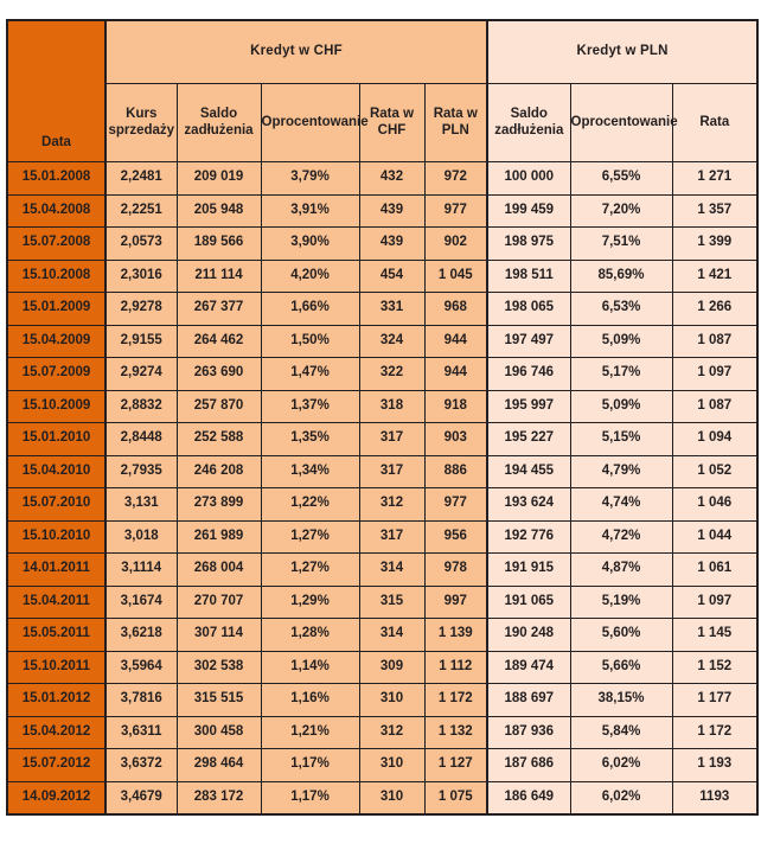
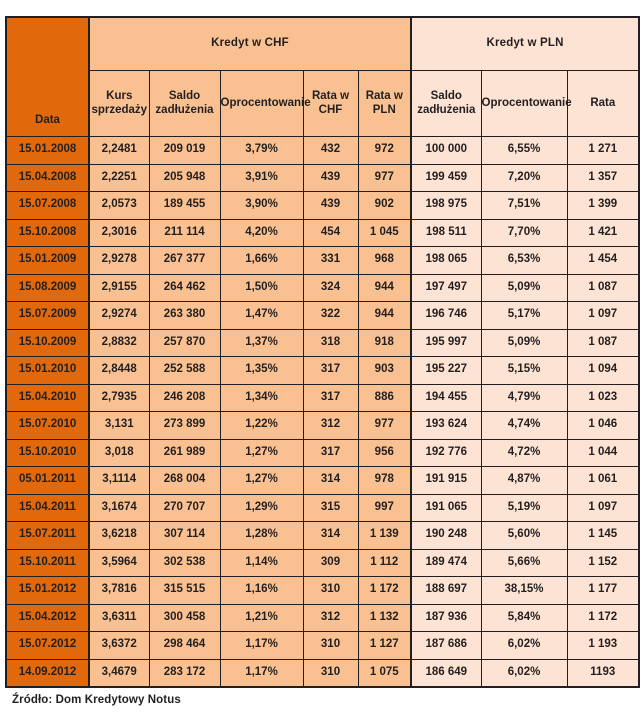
  Data	Kredyt w CHF	Kredyt w PLN
  Kurs sprzedaży	Saldo zadłużenia	Oprocentowanie	Rata w CHF	Rata w PLN	Saldo zadłużenia	Oprocentowanie	Rata
  15.01.2008	2,2481	209 019	3,79%	432	972	100 000	6,55%	1 271
  15.04.2008	2,2251	205 948	3,91%	439	977	199 459	7,20%	1 357
- 15.07.2008	2,0573	189 566	3,90%	439	902	198 975	7,51%	1 399
+ 15.07.2008	2,0573	189 455	3,90%	439	902	198 975	7,51%	1 399
- 15.10.2008	2,3016	211 114	4,20%	454	1 045	198 511	85,69%	1 421
+ 15.10.2008	2,3016	211 114	4,20%	454	1 045	198 511	7,70%	1 421
- 15.01.2009	2,9278	267 377	1,66%	331	968	198 065	6,53%	1 266
+ 15.01.2009	2,9278	267 377	1,66%	331	968	198 065	6,53%	1 454
- 15.04.2009	2,9155	264 462	1,50%	324	944	197 497	5,09%	1 087
+ 15.08.2009	2,9155	264 462	1,50%	324	944	197 497	5,09%	1 087
- 15.07.2009	2,9274	263 690	1,47%	322	944	196 746	5,17%	1 097
+ 15.07.2009	2,9274	263 380	1,47%	322	944	196 746	5,17%	1 097
  15.10.2009	2,8832	257 870	1,37%	318	918	195 997	5,09%	1 087
  15.01.2010	2,8448	252 588	1,35%	317	903	195 227	5,15%	1 094
- 15.04.2010	2,7935	246 208	1,34%	317	886	194 455	4,79%	1 052
+ 15.04.2010	2,7935	246 208	1,34%	317	886	194 455	4,79%	1 023
  15.07.2010	3,131	273 899	1,22%	312	977	193 624	4,74%	1 046
  15.10.2010	3,018	261 989	1,27%	317	956	192 776	4,72%	1 044
- 14.01.2011	3,1114	268 004	1,27%	314	978	191 915	4,87%	1 061
+ 05.01.2011	3,1114	268 004	1,27%	314	978	191 915	4,87%	1 061
  15.04.2011	3,1674	270 707	1,29%	315	997	191 065	5,19%	1 097
- 15.05.2011	3,6218	307 114	1,28%	314	1 139	190 248	5,60%	1 145
+ 15.07.2011	3,6218	307 114	1,28%	314	1 139	190 248	5,60%	1 145
  15.10.2011	3,5964	302 538	1,14%	309	1 112	189 474	5,66%	1 152
  15.01.2012	3,7816	315 515	1,16%	310	1 172	188 697	38,15%	1 177
  15.04.2012	3,6311	300 458	1,21%	312	1 132	187 936	5,84%	1 172
  15.07.2012	3,6372	298 464	1,17%	310	1 127	187 686	6,02%	1 193
  14.09.2012	3,4679	283 172	1,17%	310	1 075	186 649	6,02%	1193
+ Źródło: Dom Kredytowy Notus
